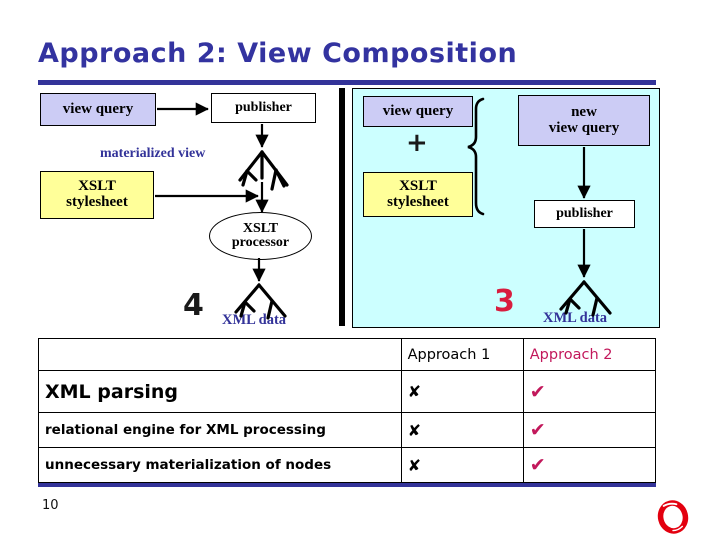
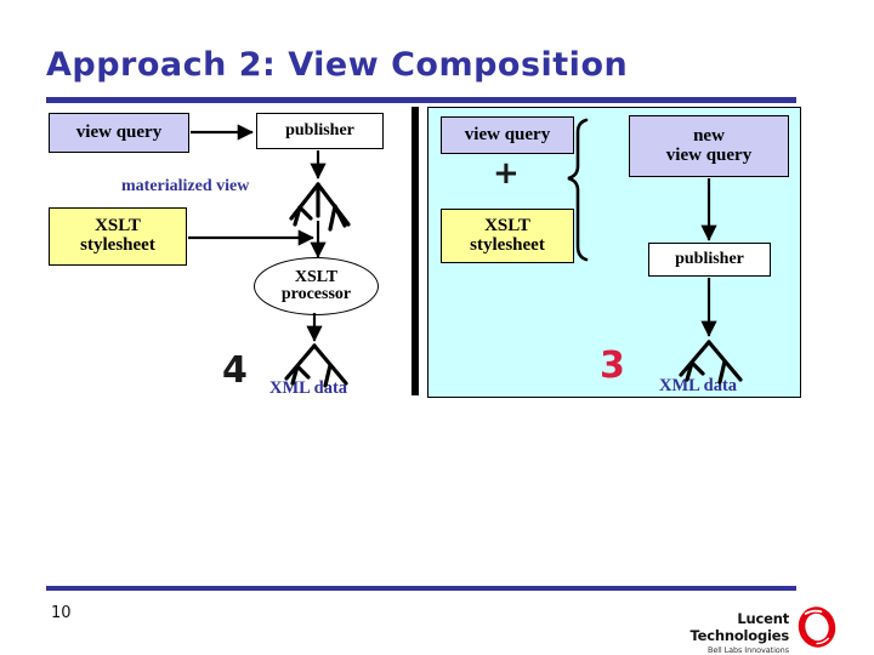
  Approach 2: View Composition
  view query
  publisher
  materialized view
  XSLT
  stylesheet
  XSLT
  processor
  XML data
  4
  view query
  +
  XSLT
  stylesheet
  new
  view query
  publisher
  XML data
  3
- 	Approach 1	Approach 2
- XML parsing	✘	✔
- relational engine for XML processing	✘	✔
- unnecessary materialization of nodes	✘	✔
  10
+ Lucent Technologies
+ Bell Labs Innovations
